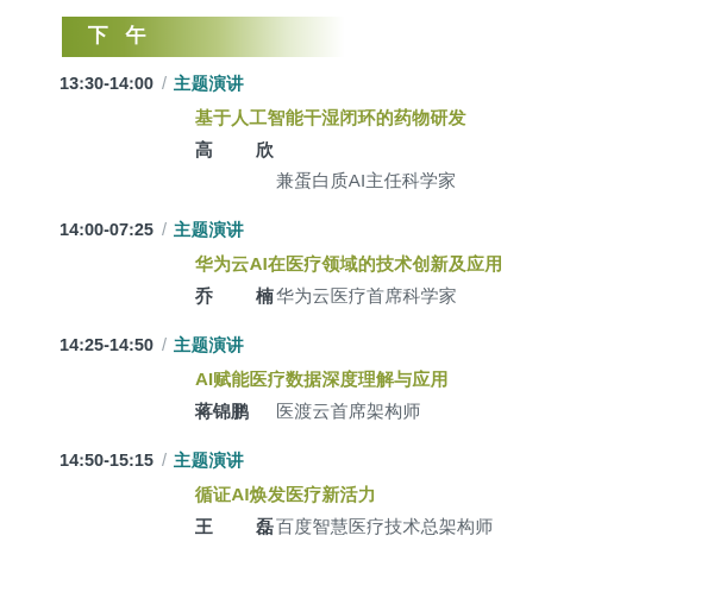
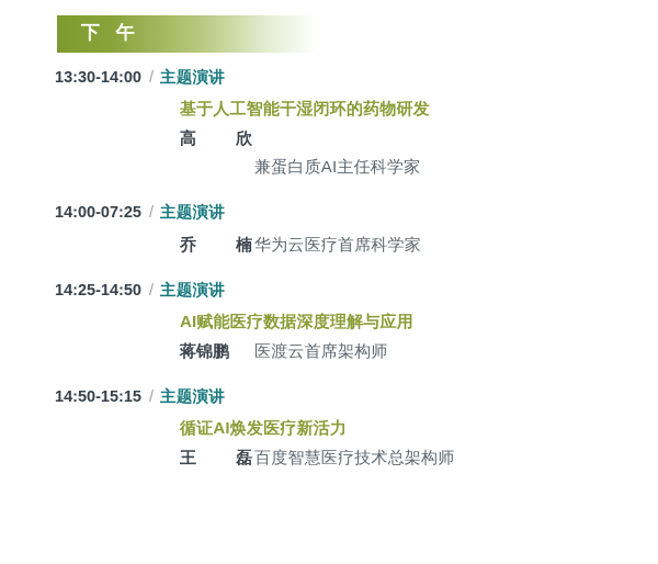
  下 午
  13:30-14:00
  /
  主题演讲
  基于人工智能干湿闭环的药物研发
  高 欣
  兼蛋白质AI主任科学家
  14:00-07:25
  /
  主题演讲
- 华为云AI在医疗领域的技术创新及应用
  乔 楠
  华为云医疗首席科学家
  14:25-14:50
  /
  主题演讲
  AI赋能医疗数据深度理解与应用
  蒋锦鹏
  医渡云首席架构师
  14:50-15:15
  /
  主题演讲
  循证AI焕发医疗新活力
  王 磊
  百度智慧医疗技术总架构师
